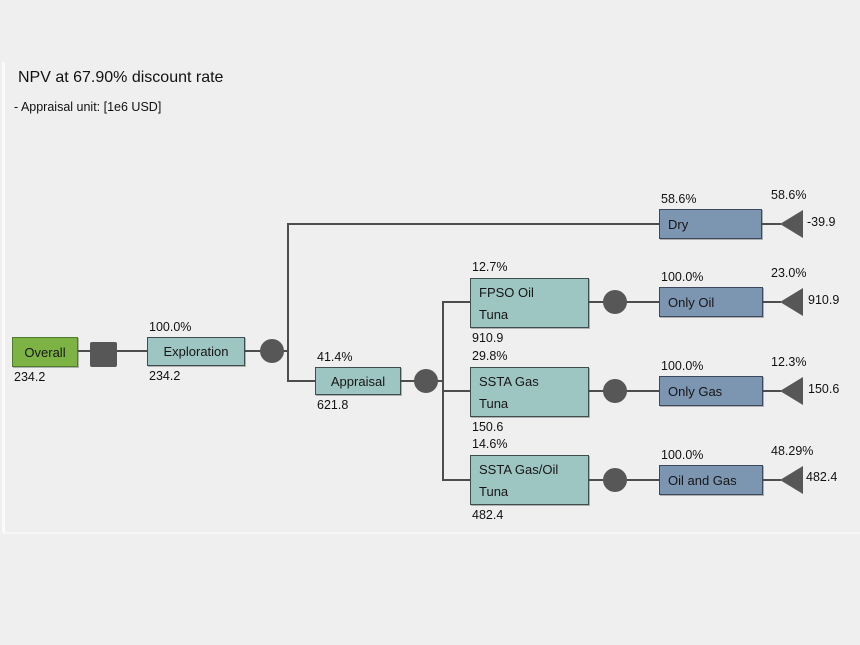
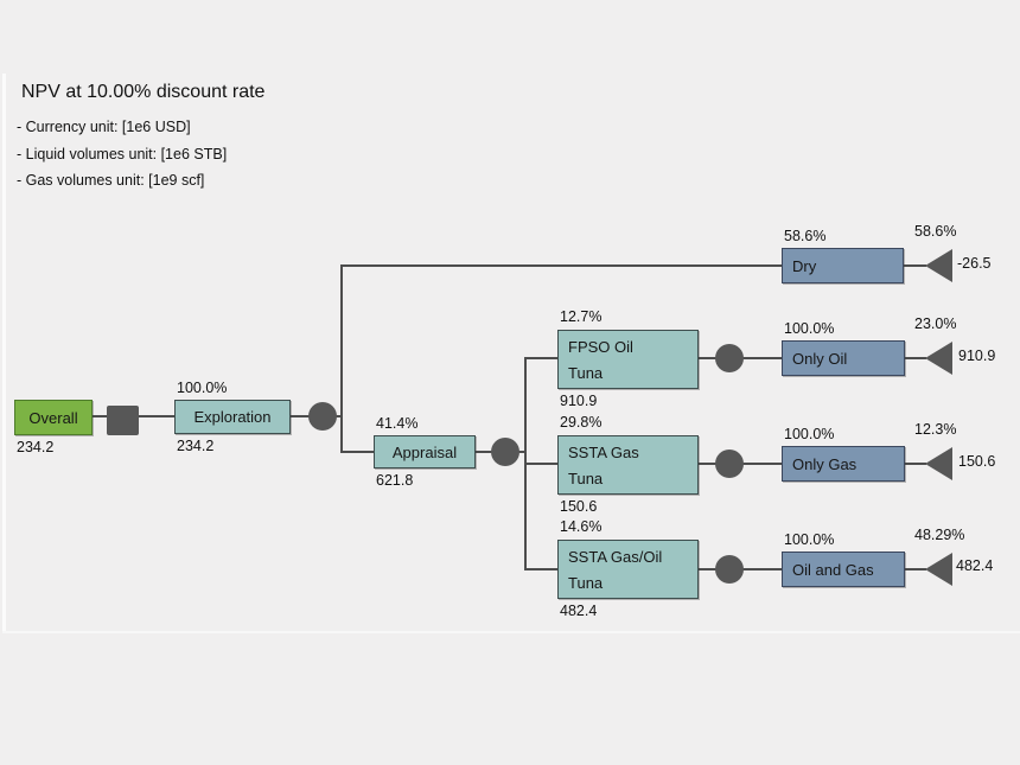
- NPV at 67.90% discount rate
+ NPV at 10.00% discount rate
- - Appraisal unit: [1e6 USD]
+ - Currency unit: [1e6 USD]
+ - Liquid volumes unit: [1e6 STB]
+ - Gas volumes unit: [1e9 scf]
  Overall
  234.2
  100.0%
  Exploration
  234.2
  41.4%
  Appraisal
  621.8
  58.6%
  Dry
  12.7%
  FPSO Oil
  Tuna
  910.9
  29.8%
  SSTA Gas
  Tuna
  150.6
  14.6%
  SSTA Gas/Oil
  Tuna
  482.4
  100.0%
  Only Oil
  100.0%
  Only Gas
  100.0%
  Oil and Gas
  58.6%
- -39.9
+ -26.5
  23.0%
  910.9
  12.3%
  150.6
  48.29%
  482.4
